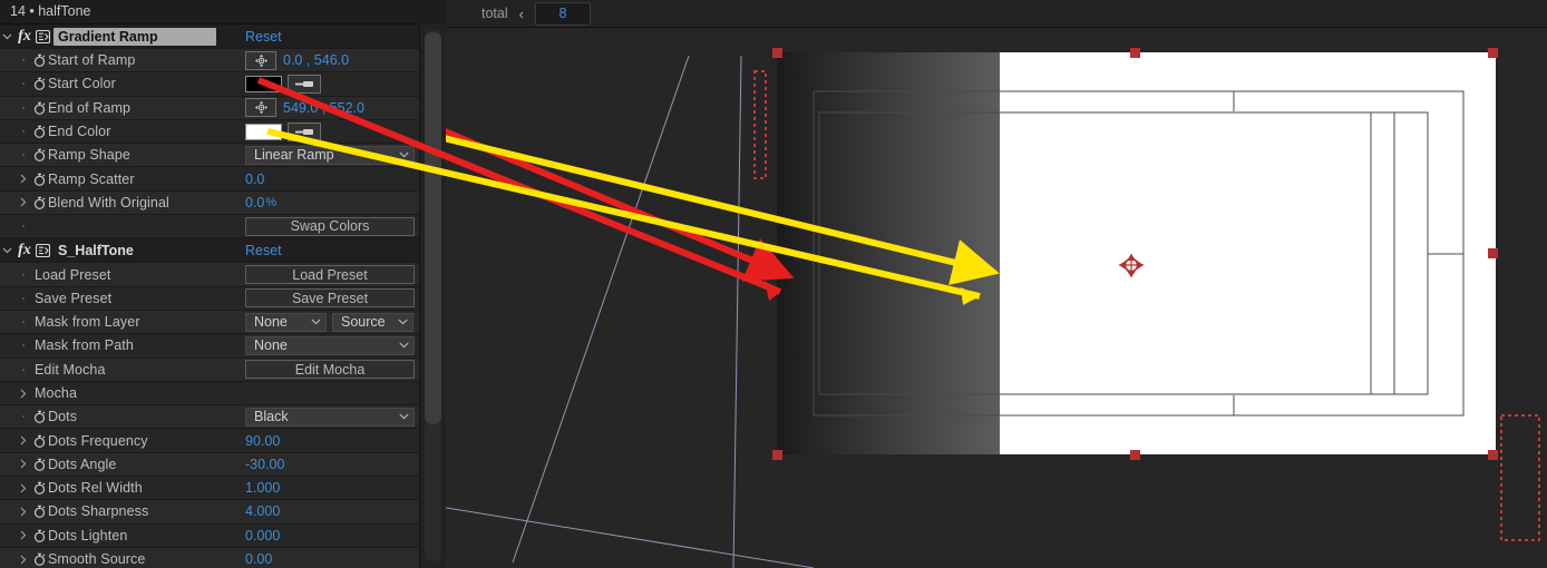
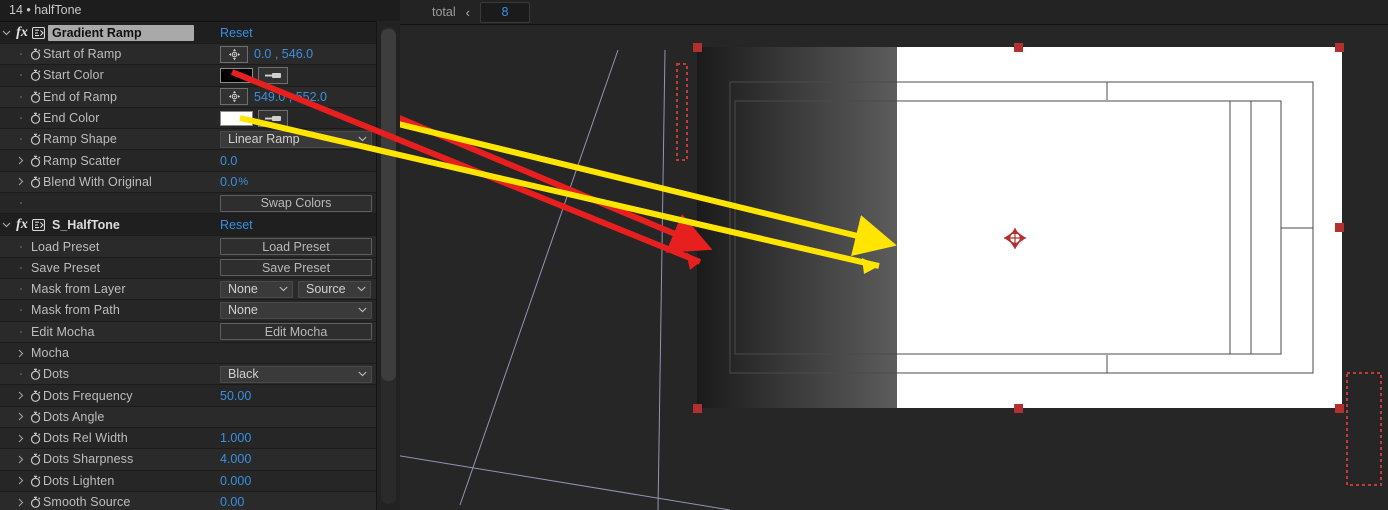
  14 • halfTone
  fx
  Gradient Ramp
  Reset
  Start of Ramp
  0.0 , 546.0
  Start Color
  End of Ramp
  549.052.0
  End Color
  Ramp Shape
  Linear Ramp
  Ramp Scatter
  0.0
  Blend With Original
  0.0
  %
  Swap Colors
  fx
  S_HalfTone
  Reset
  Load Preset
  Load Preset
  Save Preset
  Save Preset
  Mask from Layer
  None
  Source
  Mask from Path
  None
  Edit Mocha
  Edit Mocha
  Mocha
  Dots
  Black
  Dots Frequency
- 90.00
+ 50.00
  Dots Angle
- -30.00
  Dots Rel Width
  1.000
  Dots Sharpness
  4.000
  Dots Lighten
  0.000
  Smooth Source
  0.00
  total
  ‹
  8
